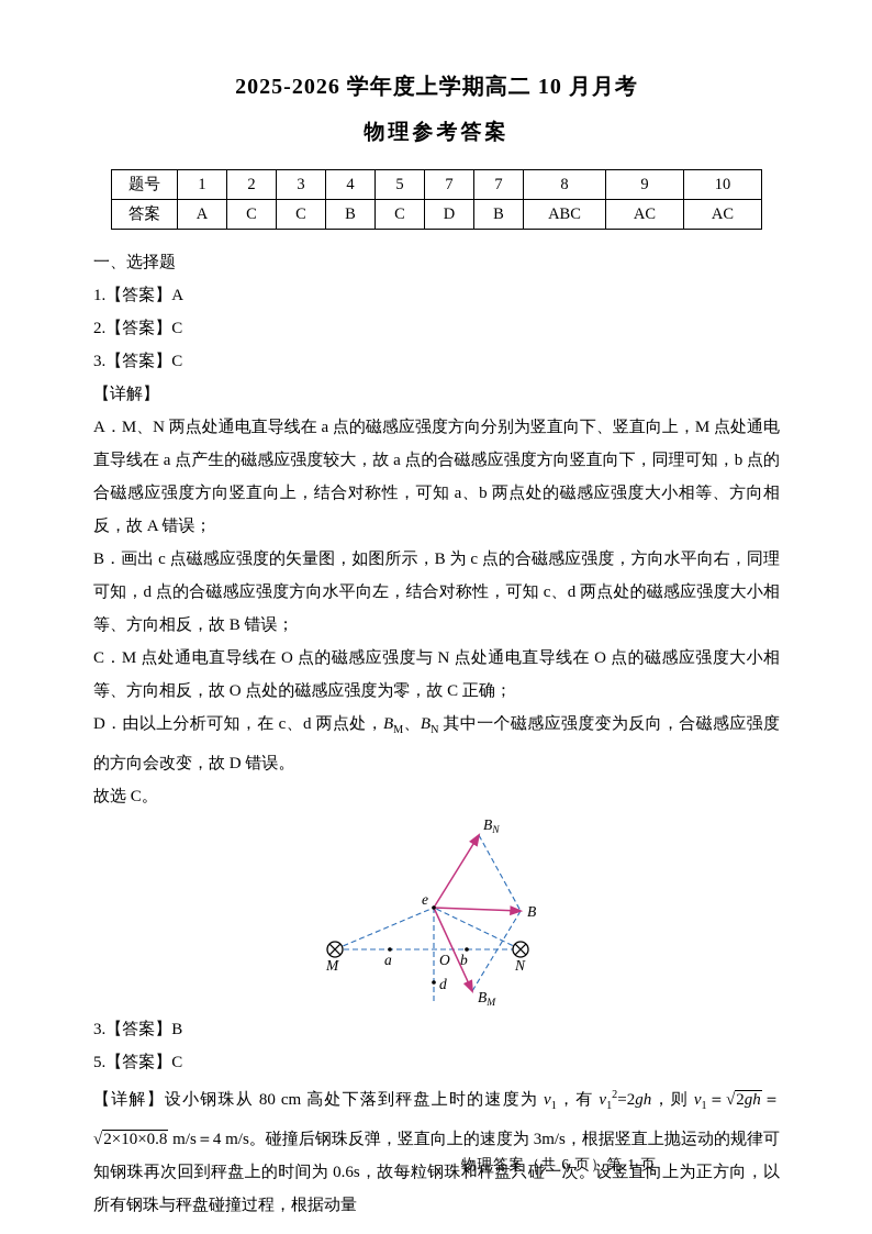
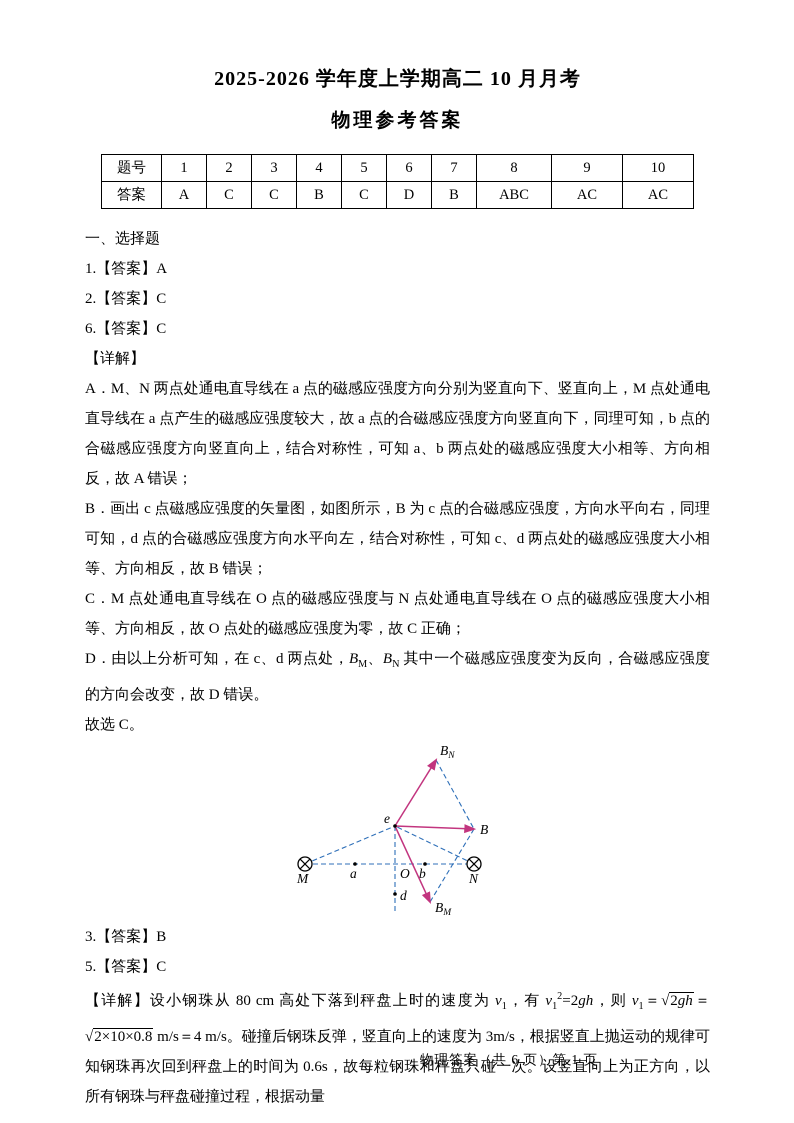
  2025-2026 学年度上学期高二 10 月月考
  物理参考答案
- 题号	1	2	3	4	5	7	7	8	9	10
+ 题号	1	2	3	4	5	6	7	8	9	10
  答案	A	C	C	B	C	D	B	ABC	AC	AC
  一、选择题
  1.【答案】A
  2.【答案】C
- 3.【答案】C
+ 6.【答案】C
  【详解】
  A．M、N 两点处通电直导线在 a 点的磁感应强度方向分别为竖直向下、竖直向上，M 点处通电直导线在 a 点产生的磁感应强度较大，故 a 点的合磁感应强度方向竖直向下，同理可知，b 点的合磁感应强度方向竖直向上，结合对称性，可知 a、b 两点处的磁感应强度大小相等、方向相反，故 A 错误；
  B．画出 c 点磁感应强度的矢量图，如图所示，B 为 c 点的合磁感应强度，方向水平向右，同理可知，d 点的合磁感应强度方向水平向左，结合对称性，可知 c、d 两点处的磁感应强度大小相等、方向相反，故 B 错误；
  C．M 点处通电直导线在 O 点的磁感应强度与 N 点处通电直导线在 O 点的磁感应强度大小相等、方向相反，故 O 点处的磁感应强度为零，故 C 正确；
  D．由以上分析可知，在 c、d 两点处，BM、BN 其中一个磁感应强度变为反向，合磁感应强度的方向会改变，故 D 错误。
  故选 C。
  BN
  B
  BM
  M
  N
  a
  O
  b
  d
  e
  3.【答案】B
  5.【答案】C
  【详解】设小钢珠从 80 cm 高处下落到秤盘上时的速度为 v1，有 v12=2gh，则 v1＝√2gh＝√2×10×0.8 m/s＝4 m/s。碰撞后钢珠反弹，竖直向上的速度为 3m/s，根据竖直上抛运动的规律可知钢珠再次回到秤盘上的时间为 0.6s，故每粒钢珠和秤盘只碰一次。设竖直向上为正方向，以所有钢珠与秤盘碰撞过程，根据动量
  物理答案（共 6 页）第 1 页
